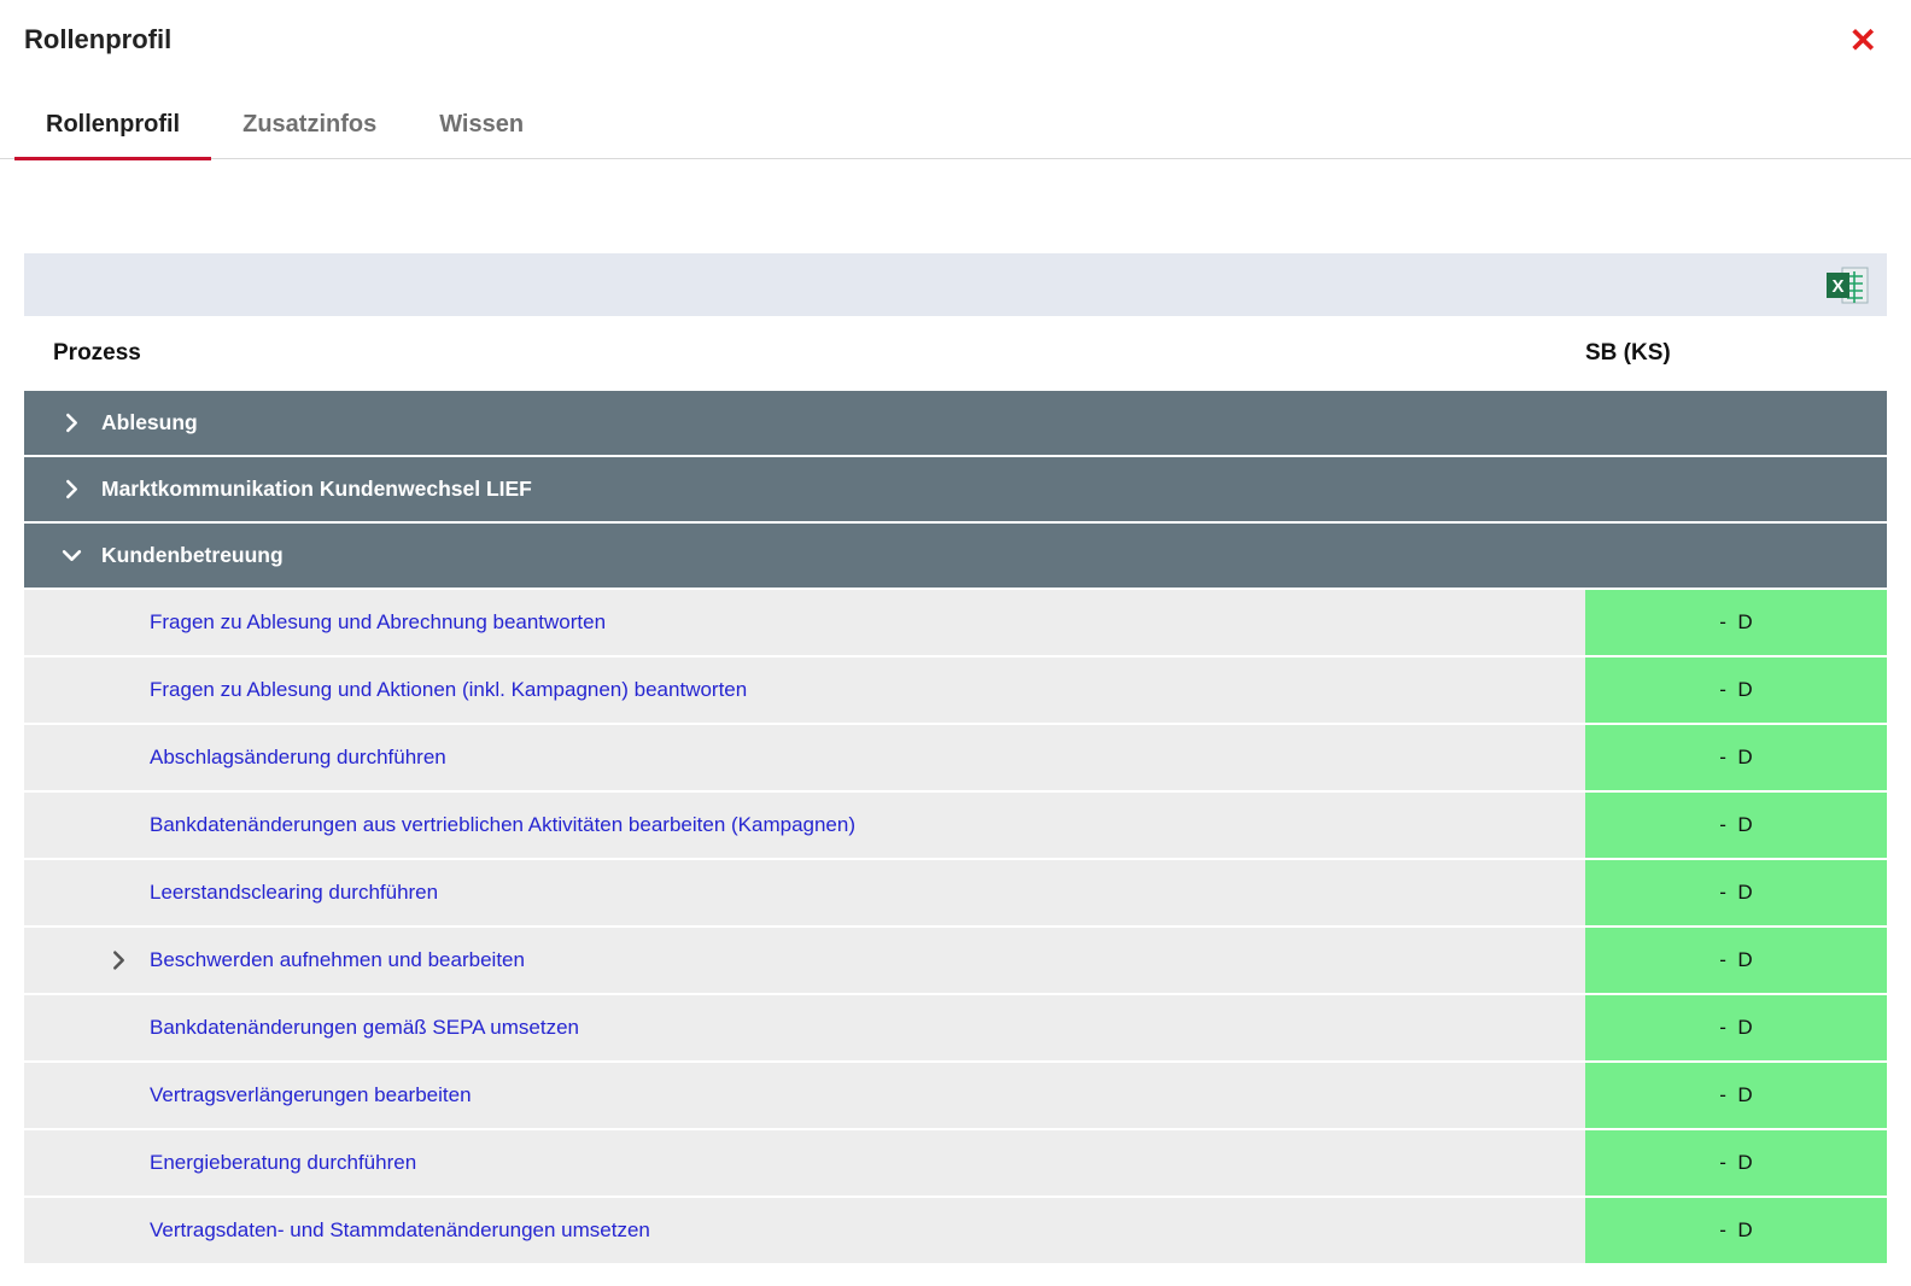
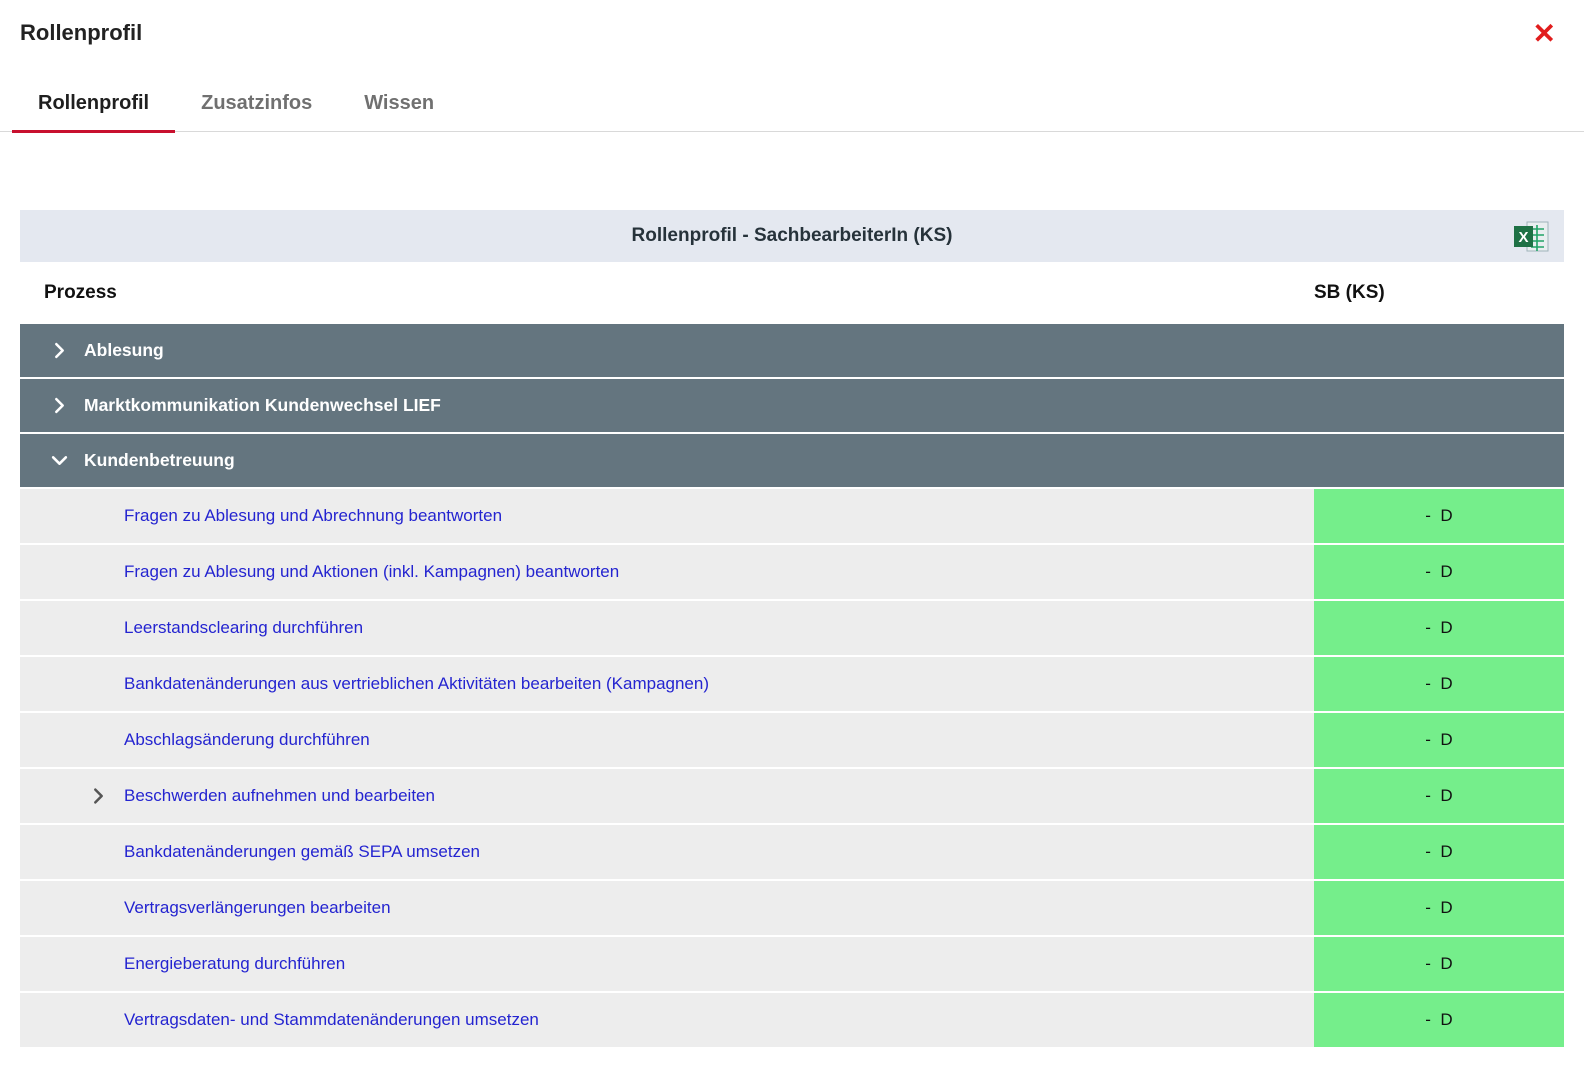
  Rollenprofil
  ✕
  Rollenprofil
  Zusatzinfos
  Wissen
+ Rollenprofil - SachbearbeiterIn (KS)
  X
  Prozess
  SB (KS)
  Ablesung
  Marktkommunikation Kundenwechsel LIEF
  Kundenbetreuung
  Fragen zu Ablesung und Abrechnung beantworten
  - D
  Fragen zu Ablesung und Aktionen (inkl. Kampagnen) beantworten
  - D
- Abschlagsänderung durchführen
+ Leerstandsclearing durchführen
  - D
  Bankdatenänderungen aus vertrieblichen Aktivitäten bearbeiten (Kampagnen)
  - D
- Leerstandsclearing durchführen
+ Abschlagsänderung durchführen
  - D
  Beschwerden aufnehmen und bearbeiten
  - D
  Bankdatenänderungen gemäß SEPA umsetzen
  - D
  Vertragsverlängerungen bearbeiten
  - D
  Energieberatung durchführen
  - D
  Vertragsdaten- und Stammdatenänderungen umsetzen
  - D
